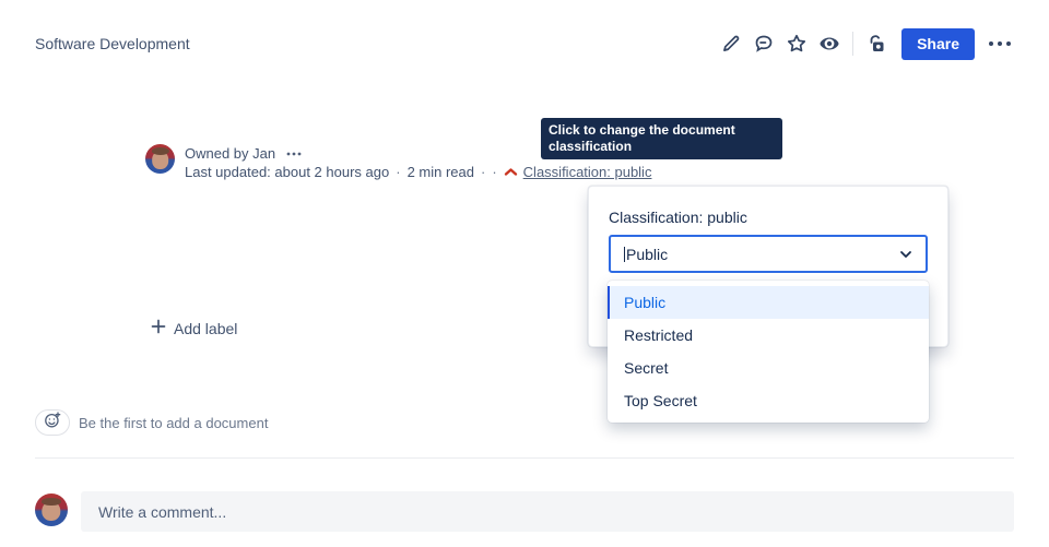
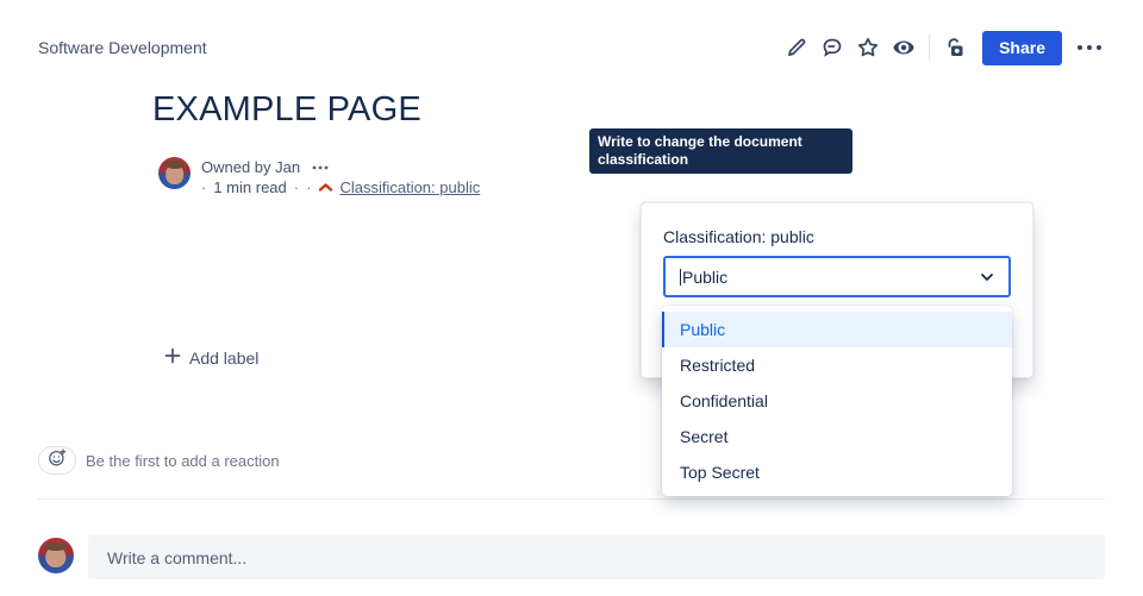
  Software Development
  Share
+ EXAMPLE PAGE
  Owned by Jan
- Last updated: about 2 hours ago
  ·
- 2 min read
+ 1 min read
  ·
  ·
  Classification: public
  Add label
- Click to change the document classification
+ Write to change the document classification
  Classification: public
  Public
  Public
  Restricted
+ Confidential
  Secret
  Top Secret
- Be the first to add a document
+ Be the first to add a reaction
  Write a comment...
